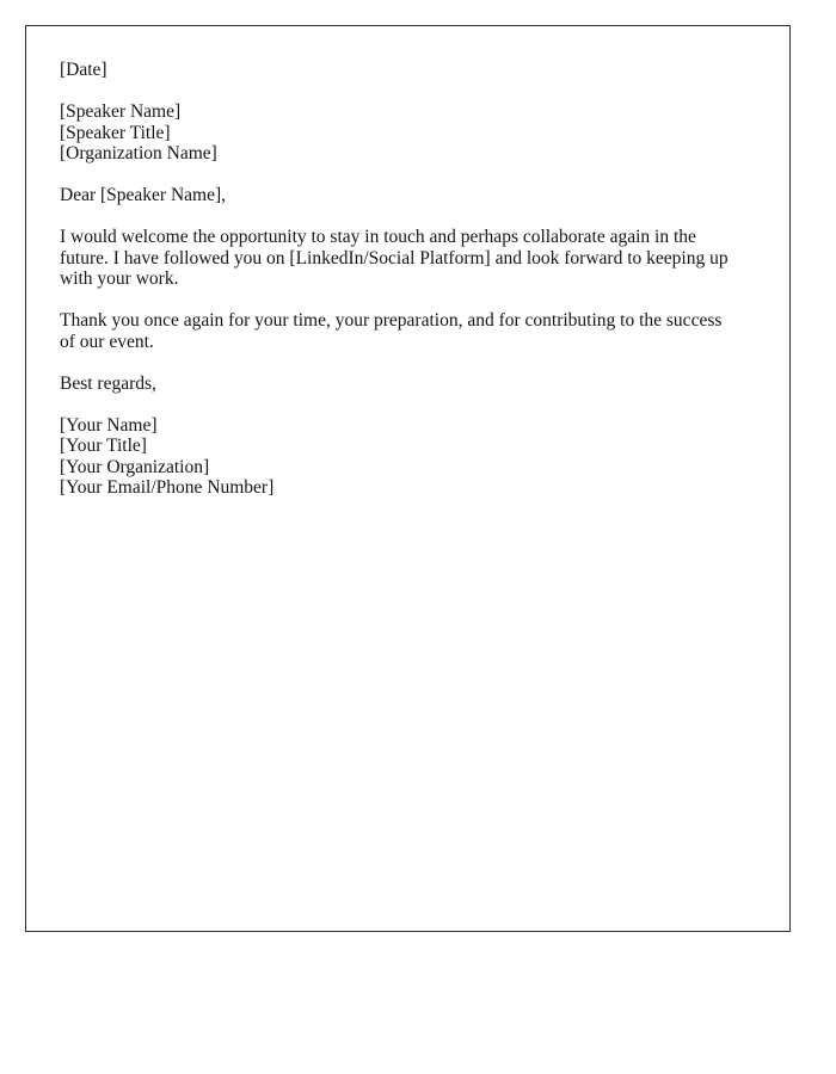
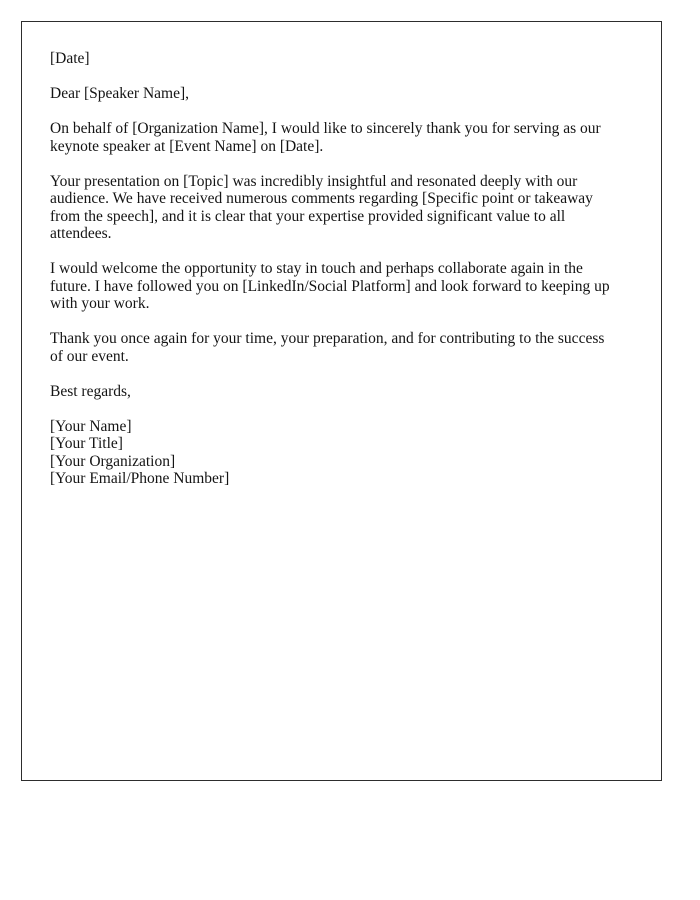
  [Date]
- [Speaker Name]
- [Speaker Title]
- [Organization Name]
  Dear [Speaker Name],
+ On behalf of [Organization Name], I would like to sincerely thank you for serving as our
+ keynote speaker at [Event Name] on [Date].
+ Your presentation on [Topic] was incredibly insightful and resonated deeply with our
+ audience. We have received numerous comments regarding [Specific point or takeaway
+ from the speech], and it is clear that your expertise provided significant value to all
+ attendees.
  I would welcome the opportunity to stay in touch and perhaps collaborate again in the
  future. I have followed you on [LinkedIn/Social Platform] and look forward to keeping up
  with your work.
  Thank you once again for your time, your preparation, and for contributing to the success
  of our event.
  Best regards,
  [Your Name]
  [Your Title]
  [Your Organization]
  [Your Email/Phone Number]
